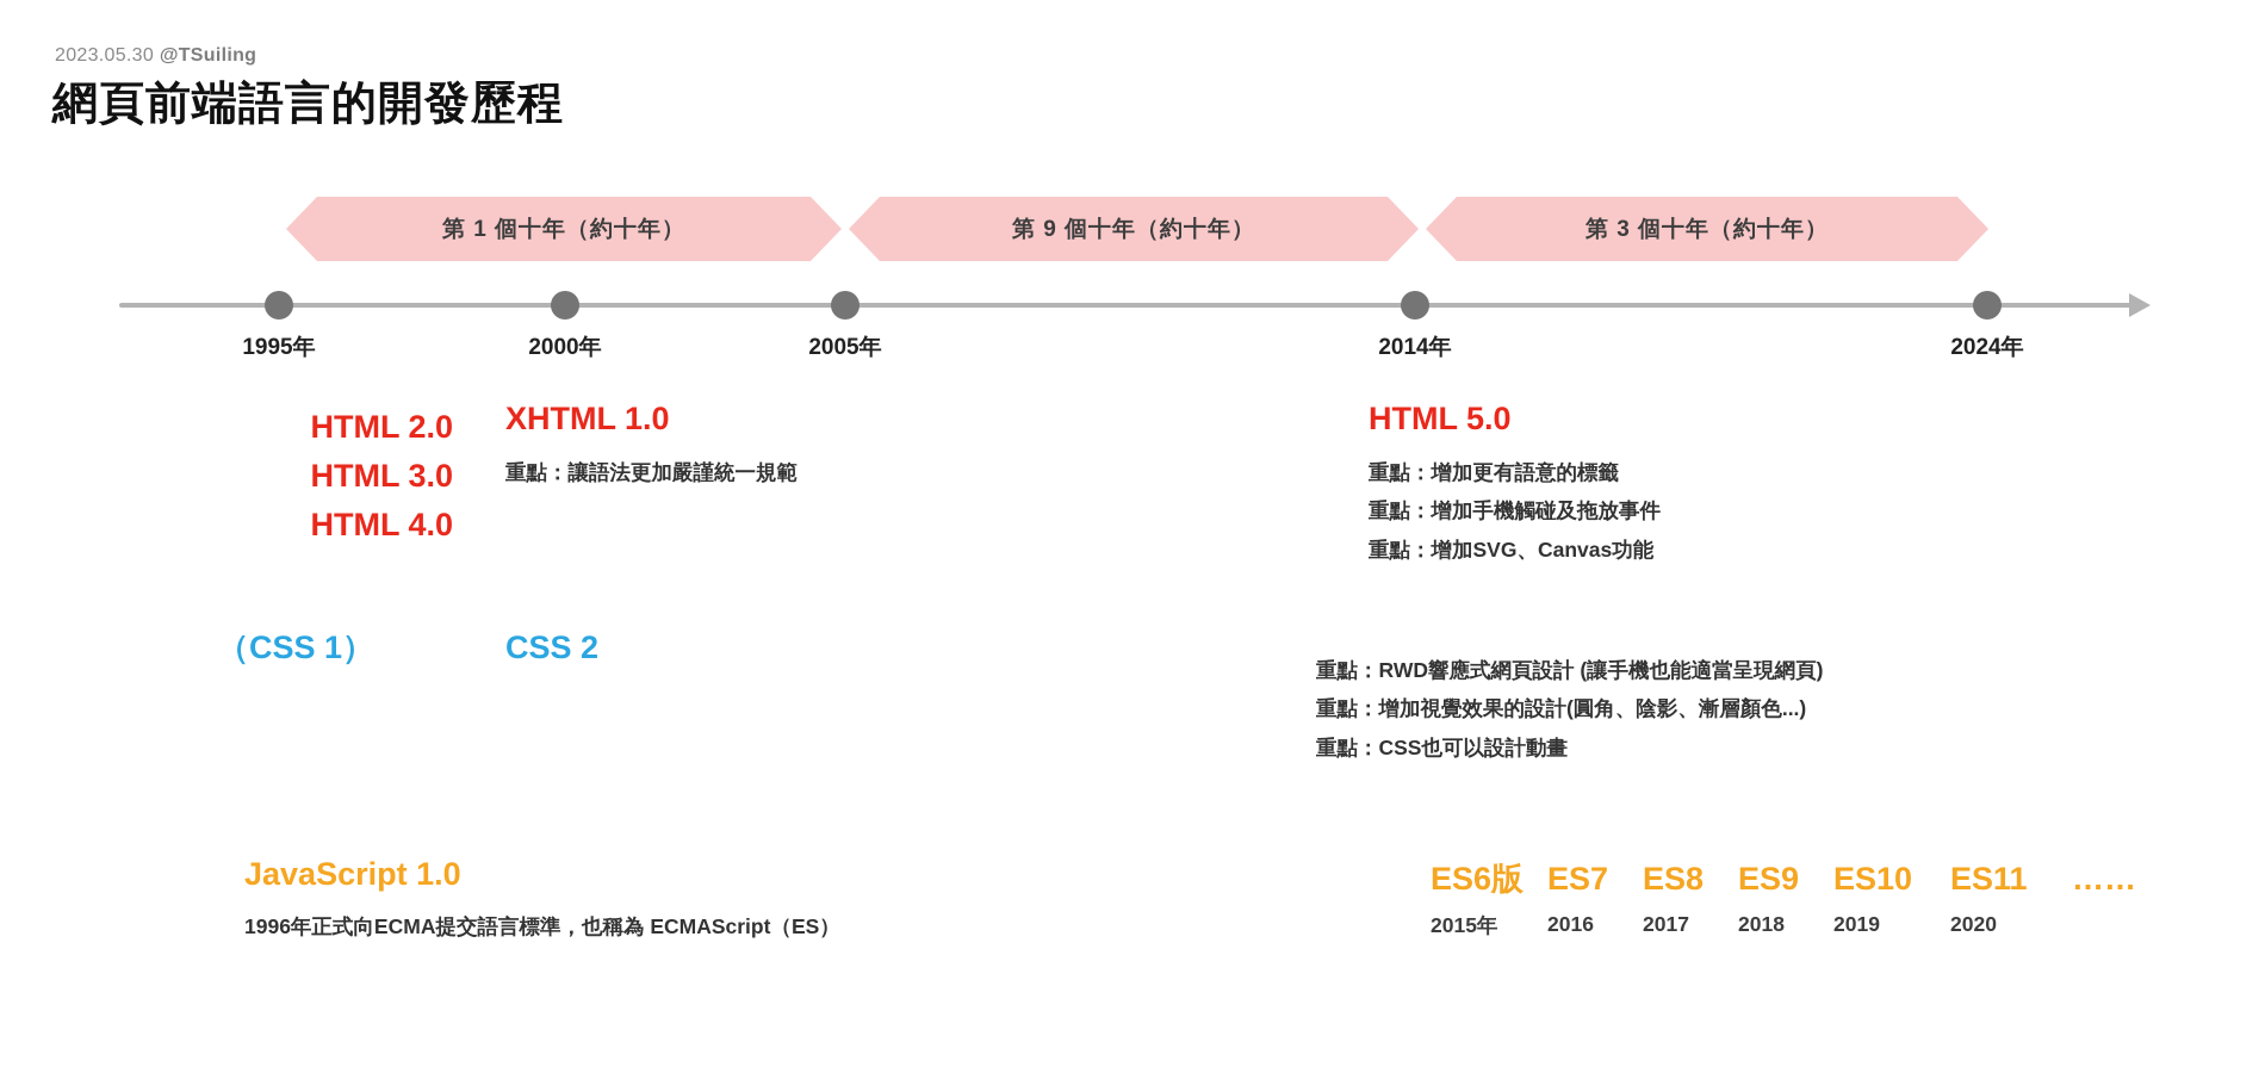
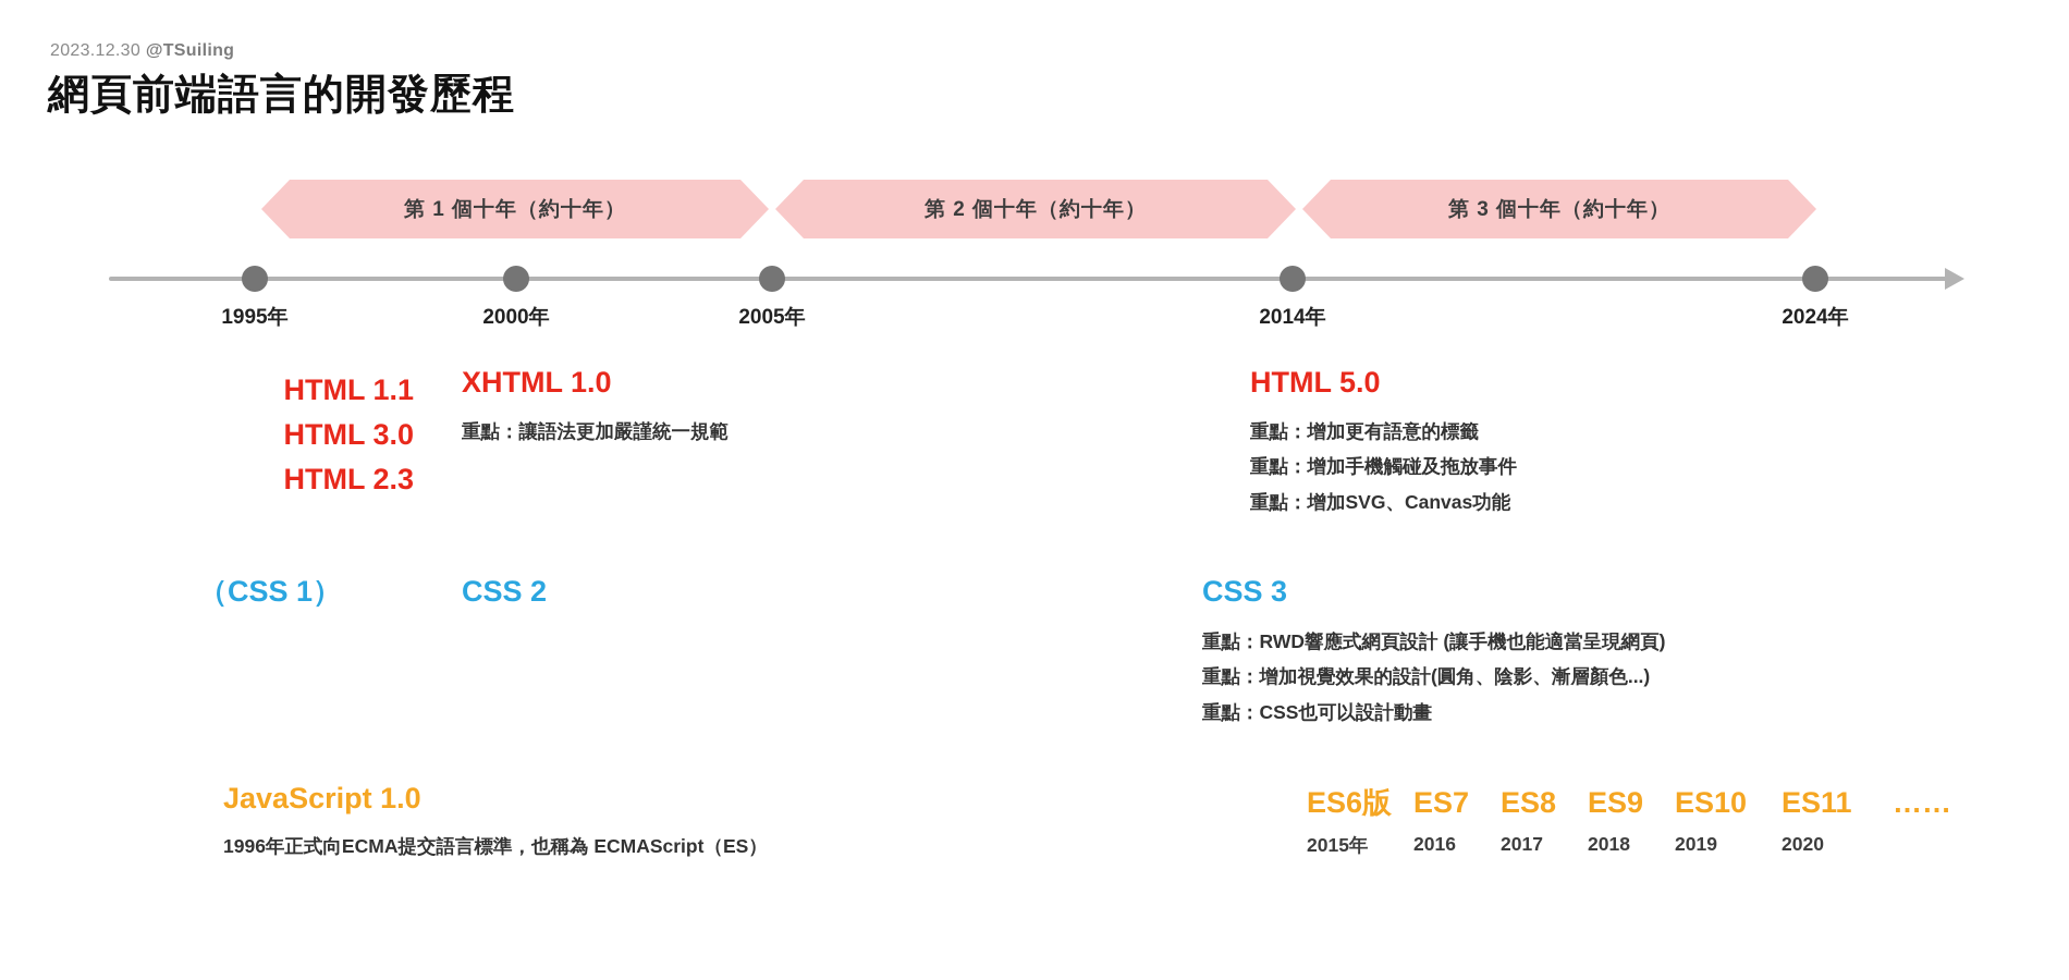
- 2023.05.30 @TSuiling
+ 2023.12.30 @TSuiling
  網頁前端語言的開發歷程
  第 1 個十年（約十年）
- 第 9 個十年（約十年）
+ 第 2 個十年（約十年）
  第 3 個十年（約十年）
  1995年
  2000年
  2005年
  2014年
  2024年
- HTML 2.0
+ HTML 1.1
  HTML 3.0
- HTML 4.0
+ HTML 2.3
  XHTML 1.0
  重點：讓語法更加嚴謹統一規範
  HTML 5.0
  重點：增加更有語意的標籤
  重點：增加手機觸碰及拖放事件
  重點：增加SVG、Canvas功能
  （CSS 1）
  CSS 2
+ CSS 3
  重點：RWD響應式網頁設計 (讓手機也能適當呈現網頁)
  重點：增加視覺效果的設計(圓角、陰影、漸層顏色...)
  重點：CSS也可以設計動畫
  JavaScript 1.0
  1996年正式向ECMA提交語言標準，也稱為 ECMAScript（ES）
  ES6版
  ES7
  ES8
  ES9
  ES10
  ES11
  ……
  2015年
  2016
  2017
  2018
  2019
  2020
